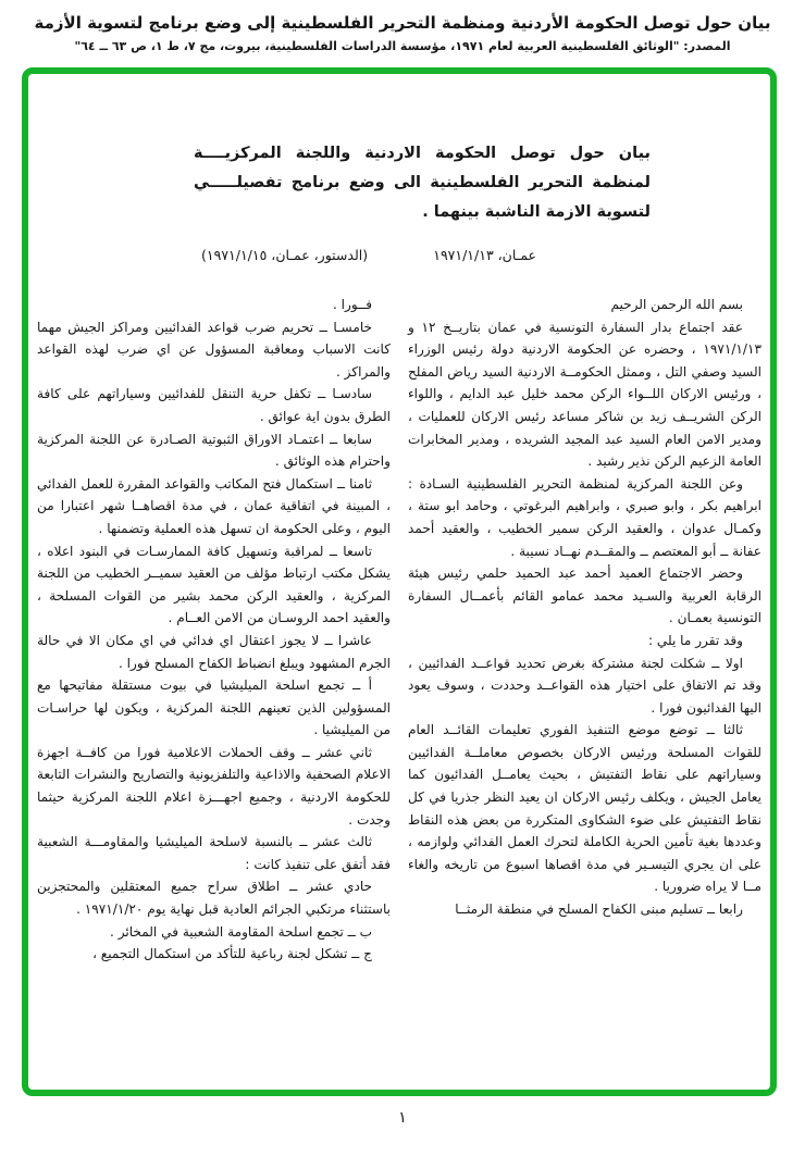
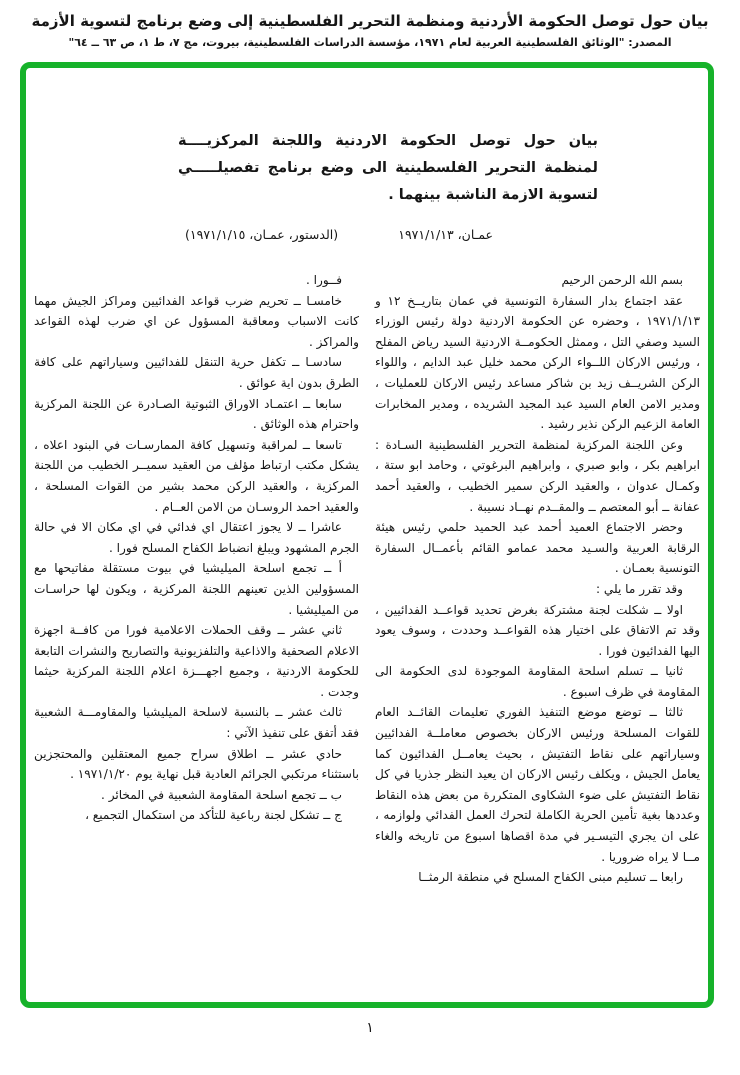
  بيان حول توصل الحكومة الأردنية ومنظمة التحرير الفلسطينية إلى وضع برنامج لتسوية الأزمة
  المصدر: "الوثائق الفلسطينية العربية لعام ١٩٧١، مؤسسة الدراسات الفلسطينية، بيروت، مج ٧، ط ١، ص ٦٣ ــ ٦٤"
  بيان حول توصل الحكومة الاردنية واللجنة المركزيــــة
  لمنظمة التحرير الفلسطينية الى وضع برنامج تفصيلـــــي
  لتسوية الازمة الناشبة بينهما .
  عمـان، ١٩٧١/١/١٣
  (الدستور، عمـان، ١٩٧١/١/١٥)
  بسم الله الرحمن الرحيم
  عقد اجتماع بدار السفارة التونسية في عمان بتاريــخ ١٢ و ١٩٧١/١/١٣ ، وحضره عن الحكومة الاردنية دولة رئيس الوزراء السيد وصفي التل ، وممثل الحكومــة الاردنية السيد رياض المفلح ، ورئيس الاركان اللــواء الركن محمد خليل عبد الدايم ، واللواء الركن الشريــف زيد بن شاكر مساعد رئيس الاركان للعمليات ، ومدير الامن العام السيد عبد المجيد الشريده ، ومدير المخابرات العامة الزعيم الركن نذير رشيد .
  وعن اللجنة المركزية لمنظمة التحرير الفلسطينية السـادة : ابراهيم بكر ، وابو صبري ، وابراهيم البرغوتي ، وحامد ابو ستة ، وكمـال عدوان ، والعقيد الركن سمير الخطيب ، والعقيد أحمد عفانة ــ أبو المعتصم ــ والمقــدم نهــاد نسيبة .
  وحضر الاجتماع العميد أحمد عبد الحميد حلمي رئيس هيئة الرقابة العربية والسـيد محمد عمامو القائم بأعمــال السفارة التونسية بعمـان .
  وقد تقرر ما يلي :
  اولا ــ شكلت لجنة مشتركة بغرض تحديد قواعــد الفدائيين ، وقد تم الاتفاق على اختيار هذه القواعــد وحددت ، وسوف يعود اليها الفدائيون فورا .
+ ثانيا ــ تسلم اسلحة المقاومة الموجودة لدى الحكومة الى المقاومة في ظرف اسبوع .
  ثالثا ــ توضع موضع التنفيذ الفوري تعليمات القائــد العام للقوات المسلحة ورئيس الاركان بخصوص معاملــة الفدائيين وسياراتهم على نقاط التفتيش ، بحيث يعامــل الفدائيون كما يعامل الجيش ، ويكلف رئيس الاركان ان يعيد النظر جذريا في كل نقاط التفتيش على ضوء الشكاوى المتكررة من بعض هذه النقاط وعددها بغية تأمين الحرية الكاملة لتحرك العمل الفدائي ولوازمه ، على ان يجري التيسـير في مدة اقصاها اسبوع من تاريخه والغاء مــا لا يراه ضروريا .
  رابعا ــ تسليم مبنى الكفاح المسلح في منطقة الرمثــا
  فــورا .
  خامسـا ــ تحريم ضرب قواعد الفدائيين ومراكز الجيش مهما كانت الاسباب ومعاقبة المسؤول عن اي ضرب لهذه القواعد والمراكز .
  سادسـا ــ تكفل حرية التنقل للفدائيين وسياراتهم على كافة الطرق بدون اية عوائق .
  سابعا ــ اعتمـاد الاوراق الثبوتية الصـادرة عن اللجنة المركزية واحترام هذه الوثائق .
- ثامنا ــ استكمال فتح المكاتب والقواعد المقررة للعمل الفدائي ، المبينة في اتفاقية عمان ، في مدة اقصاهــا شهر اعتبارا من اليوم ، وعلى الحكومة ان تسهل هذه العملية وتضمنها .
  تاسعا ــ لمراقبة وتسهيل كافة الممارسـات في البنود اعلاه ، يشكل مكتب ارتباط مؤلف من العقيد سميــر الخطيب من اللجنة المركزية ، والعقيد الركن محمد بشير من القوات المسلحة ، والعقيد احمد الروسـان من الامن العــام .
  عاشرا ــ لا يجوز اعتقال اي فدائي في اي مكان الا في حالة الجرم المشهود ويبلغ انضباط الكفاح المسلح فورا .
  أ ــ تجمع اسلحة الميليشيا في بيوت مستقلة مفاتيحها مع المسؤولين الذين تعينهم اللجنة المركزية ، ويكون لها حراسـات من الميليشيا .
  ثاني عشر ــ وقف الحملات الاعلامية فورا من كافــة اجهزة الاعلام الصحفية والاذاعية والتلفزيونية والتصاريح والنشرات التابعة للحكومة الاردنية ، وجميع اجهـــزة اعلام اللجنة المركزية حيثما وجدت .
- ثالث عشر ــ بالنسبة لاسلحة الميليشيا والمقاومـــة الشعبية فقد أتفق على تنفيذ كانت :
+ ثالث عشر ــ بالنسبة لاسلحة الميليشيا والمقاومـــة الشعبية فقد أتفق على تنفيذ الآتي :
  حادي عشر ــ اطلاق سراح جميع المعتقلين والمحتجزين باستثناء مرتكبي الجرائم العادية قبل نهاية يوم ١٩٧١/١/٢٠ .
  ب ــ تجمع اسلحة المقاومة الشعبية في المخائر .
  ج ــ تشكل لجنة رباعية للتأكد من استكمال التجميع ،
  ١
